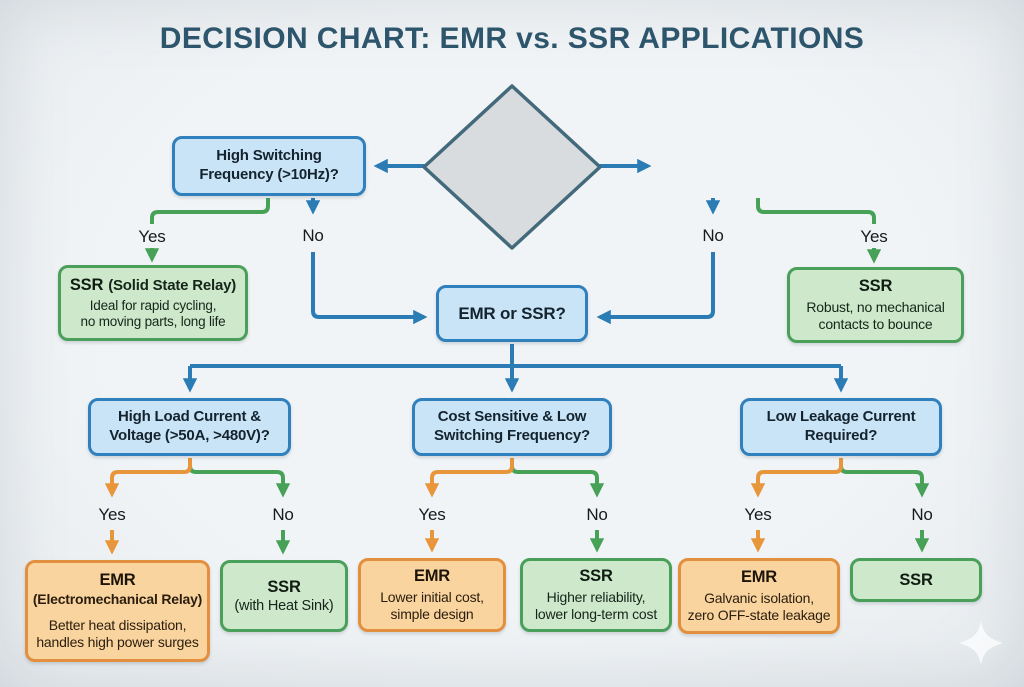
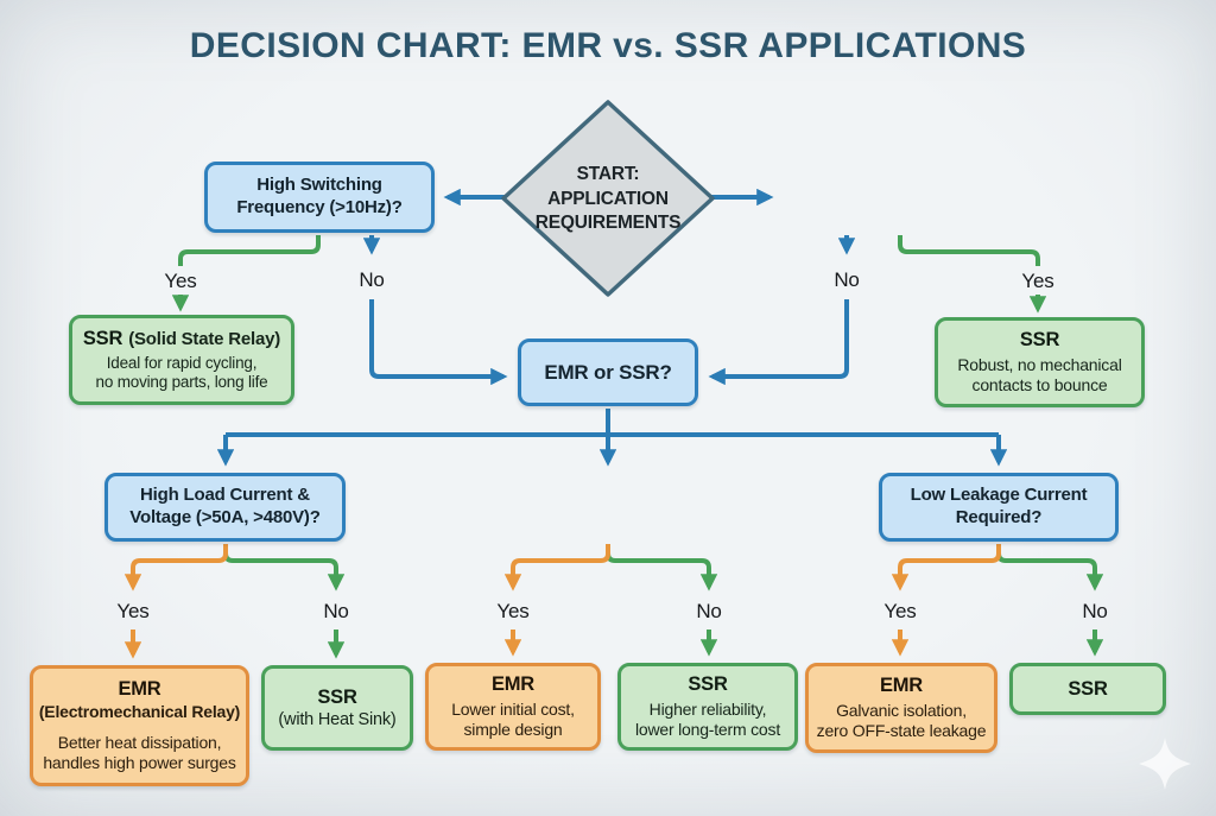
  DECISION CHART: EMR vs. SSR APPLICATIONS
+ START:
+ APPLICATION
+ REQUIREMENTS
  High Switching
  Frequency (>10Hz)?
  Yes
  No
  No
  Yes
  SSR
  (Solid State Relay)
  Ideal for rapid cycling,
  no moving parts, long life
  SSR
  Robust, no mechanical
  contacts to bounce
  EMR or SSR?
  High Load Current &
  Voltage (>50A, >480V)?
- Cost Sensitive & Low
- Switching Frequency?
  Low Leakage Current
  Required?
  Yes
  No
  Yes
  No
  Yes
  No
  EMR
  (Electromechanical Relay)
  Better heat dissipation,
  handles high power surges
  SSR
  (with Heat Sink)
  EMR
  Lower initial cost,
  simple design
  SSR
  Higher reliability,
  lower long-term cost
  EMR
  Galvanic isolation,
  zero OFF-state leakage
  SSR
